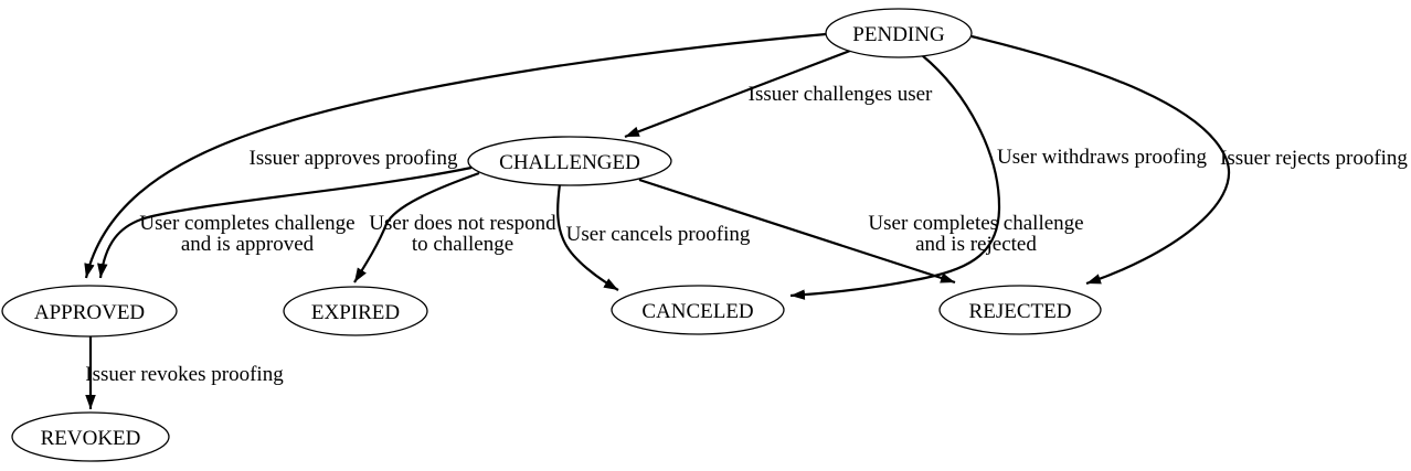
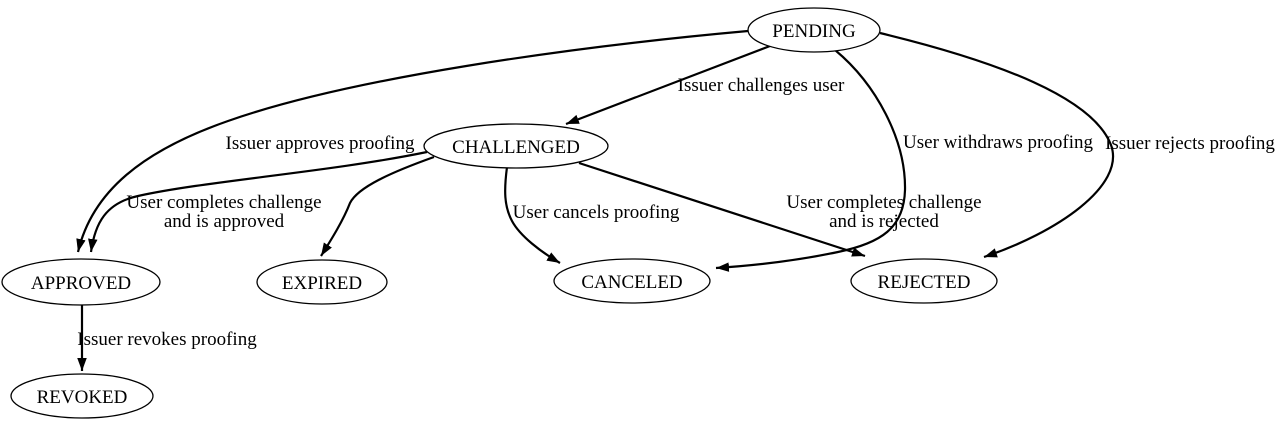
  PENDING
  CHALLENGED
  APPROVED
  EXPIRED
  CANCELED
  REJECTED
  REVOKED
  Issuer challenges user
  Issuer approves proofing
  User withdraws proofing
  Issuer rejects proofing
  User completes challenge
  and is approved
- User does not respond
- to challenge
  User cancels proofing
  User completes challenge
  and is rejected
  Issuer revokes proofing
